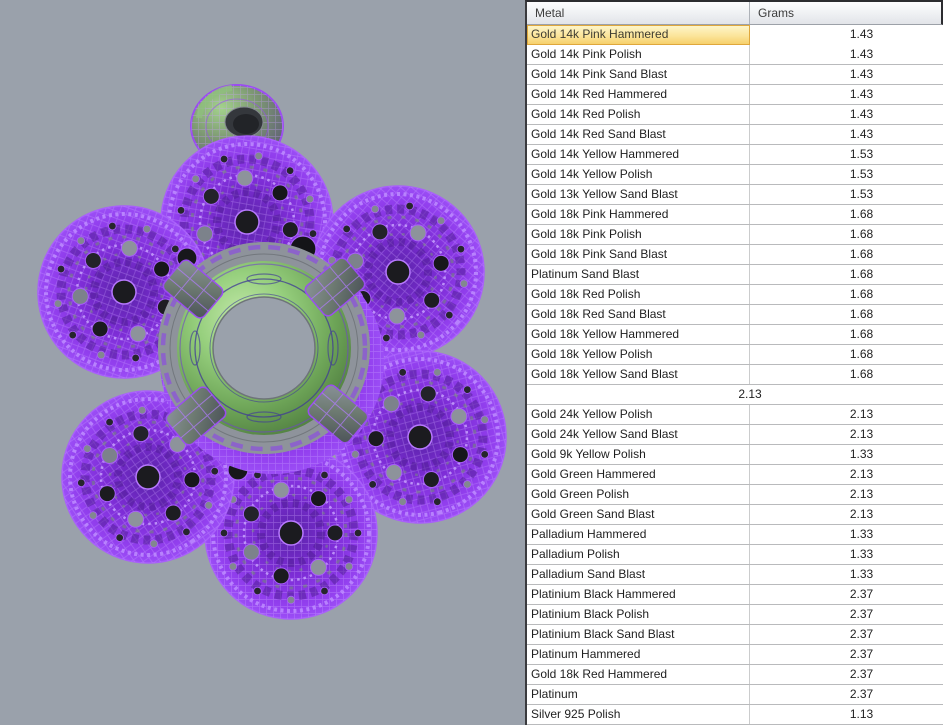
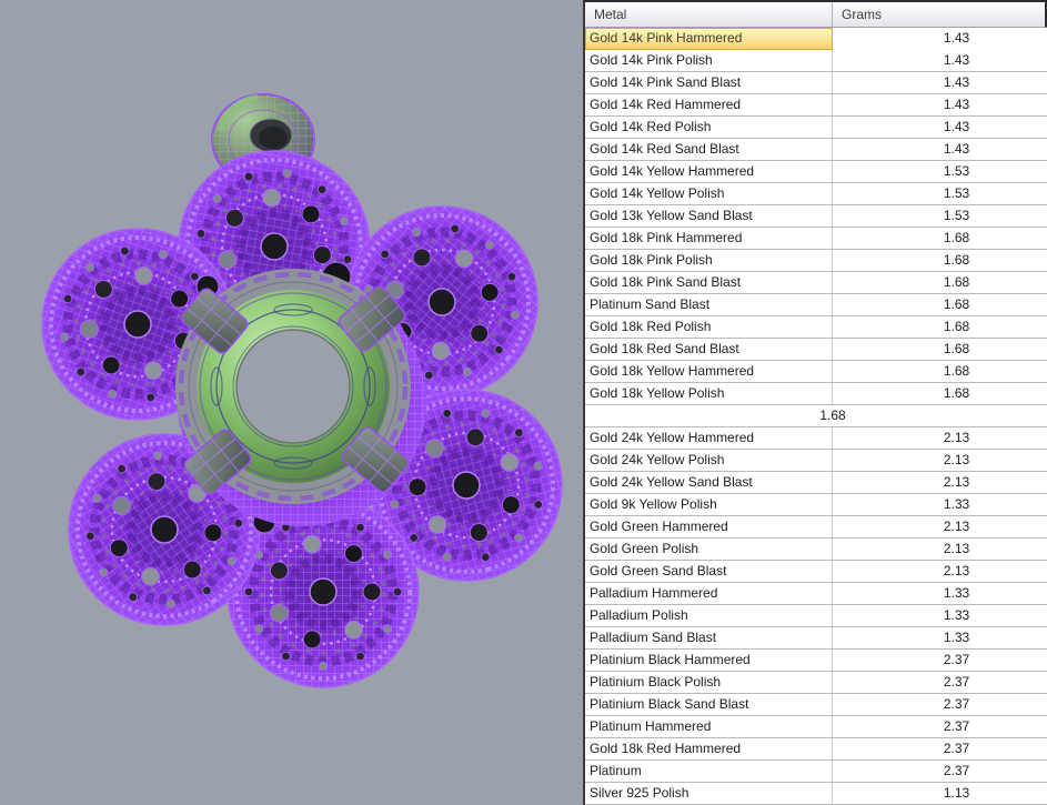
  Metal
  Grams
  Gold 14k Pink Hammered
  1.43
  Gold 14k Pink Polish
  1.43
  Gold 14k Pink Sand Blast
  1.43
  Gold 14k Red Hammered
  1.43
  Gold 14k Red Polish
  1.43
  Gold 14k Red Sand Blast
  1.43
  Gold 14k Yellow Hammered
  1.53
  Gold 14k Yellow Polish
  1.53
  Gold 13k Yellow Sand Blast
  1.53
  Gold 18k Pink Hammered
  1.68
  Gold 18k Pink Polish
  1.68
  Gold 18k Pink Sand Blast
  1.68
  Platinum Sand Blast
  1.68
  Gold 18k Red Polish
  1.68
  Gold 18k Red Sand Blast
  1.68
  Gold 18k Yellow Hammered
  1.68
  Gold 18k Yellow Polish
  1.68
- Gold 18k Yellow Sand Blast
  1.68
+ Gold 24k Yellow Hammered
  2.13
  Gold 24k Yellow Polish
  2.13
  Gold 24k Yellow Sand Blast
  2.13
  Gold 9k Yellow Polish
  1.33
  Gold Green Hammered
  2.13
  Gold Green Polish
  2.13
  Gold Green Sand Blast
  2.13
  Palladium Hammered
  1.33
  Palladium Polish
  1.33
  Palladium Sand Blast
  1.33
  Platinium Black Hammered
  2.37
  Platinium Black Polish
  2.37
  Platinium Black Sand Blast
  2.37
  Platinum Hammered
  2.37
  Gold 18k Red Hammered
  2.37
  Platinum
  2.37
  Silver 925 Polish
  1.13
